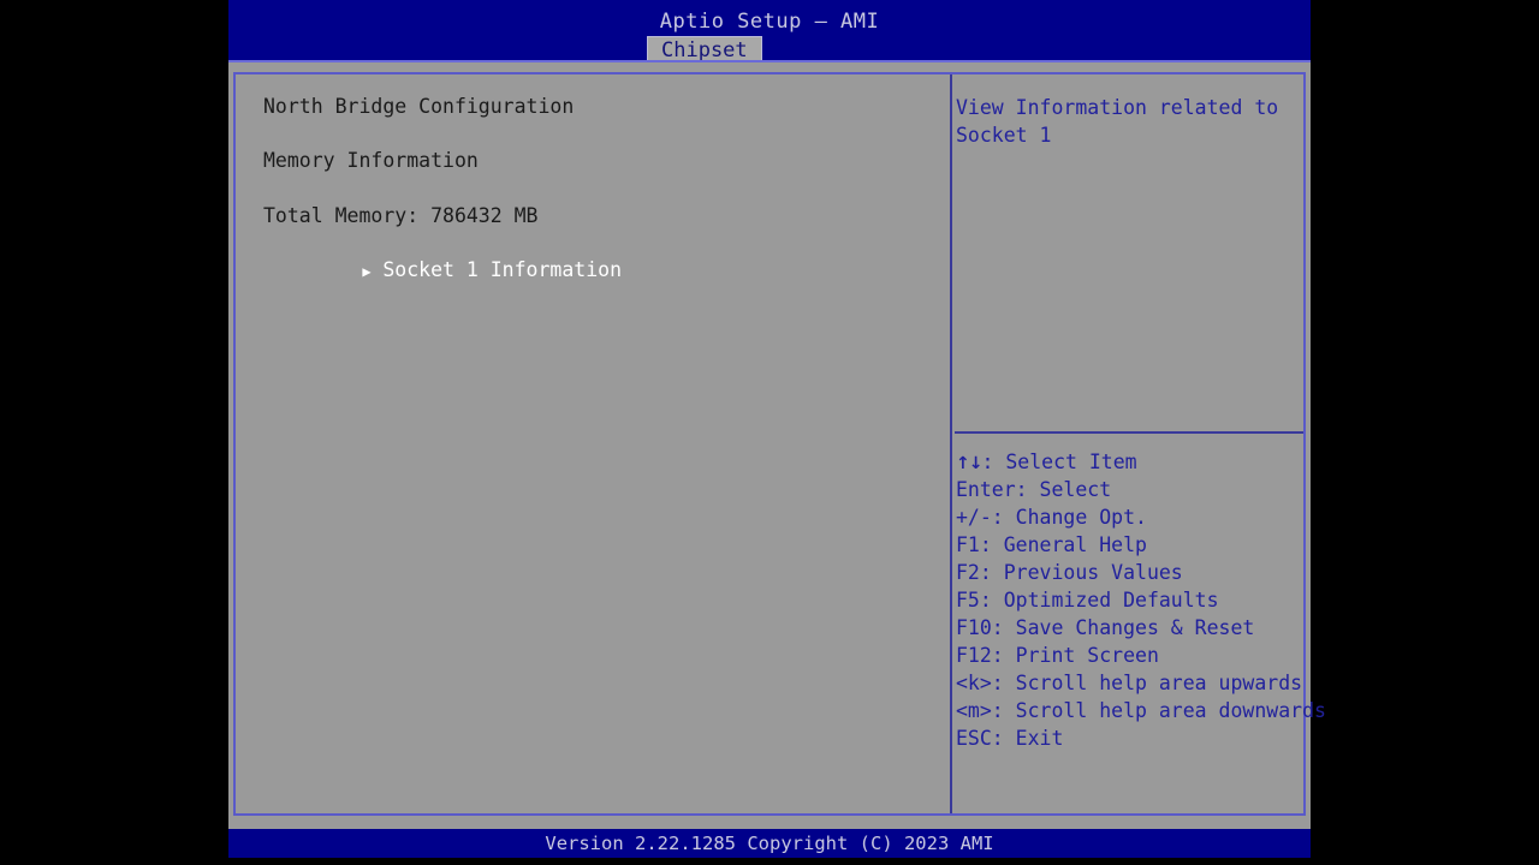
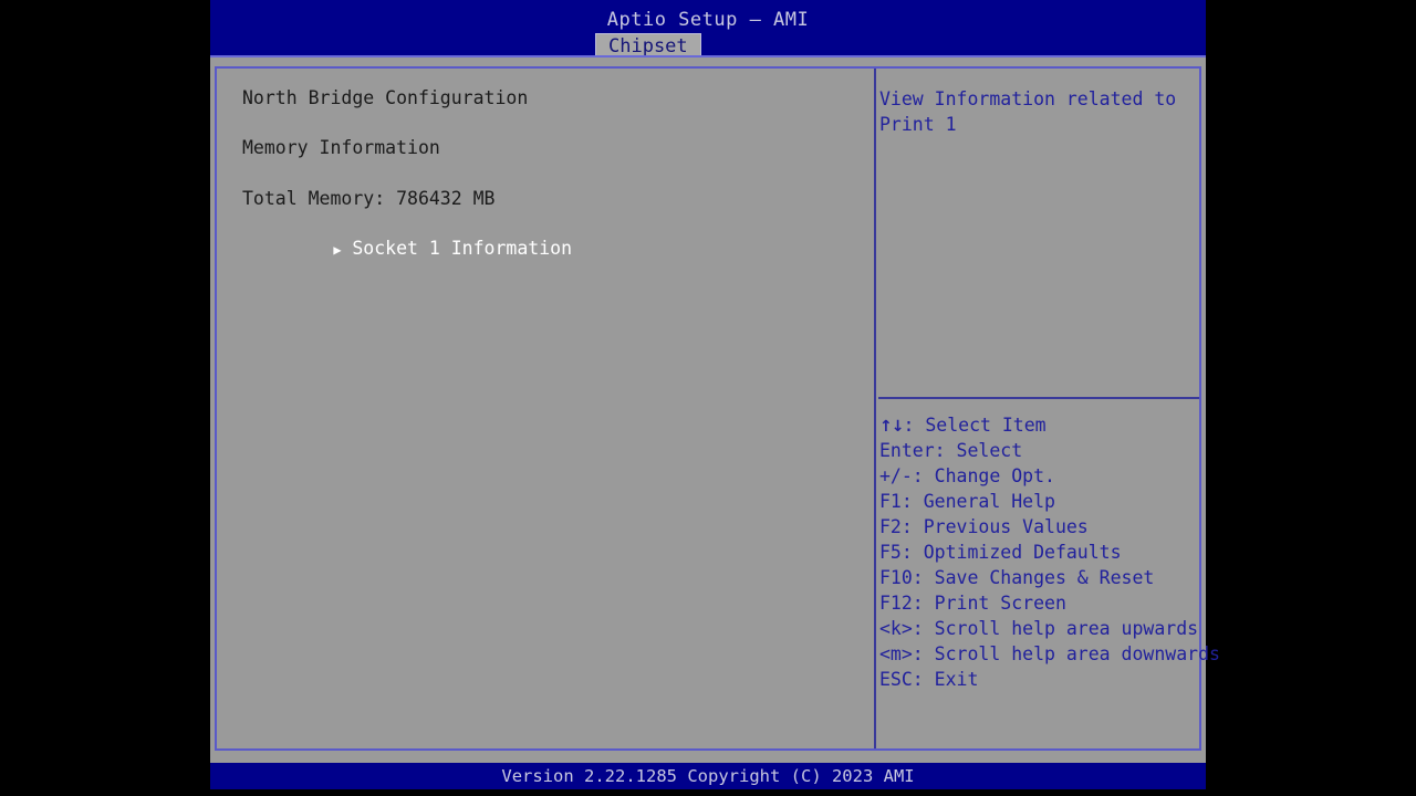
  Aptio Setup – AMI
  Chipset
  North Bridge Configuration
  Memory Information
  Total Memory: 786432 MB
  ▶ Socket 1 Information
- View Information related to Socket 1
+ View Information related to Print 1
  ↑↓: Select Item
  Enter: Select
  +/-: Change Opt.
  F1: General Help
  F2: Previous Values
  F5: Optimized Defaults
  F10: Save Changes & Reset
  F12: Print Screen
  <k>: Scroll help area upwards
  <m>: Scroll help area downwards
  ESC: Exit
  Version 2.22.1285 Copyright (C) 2023 AMI
